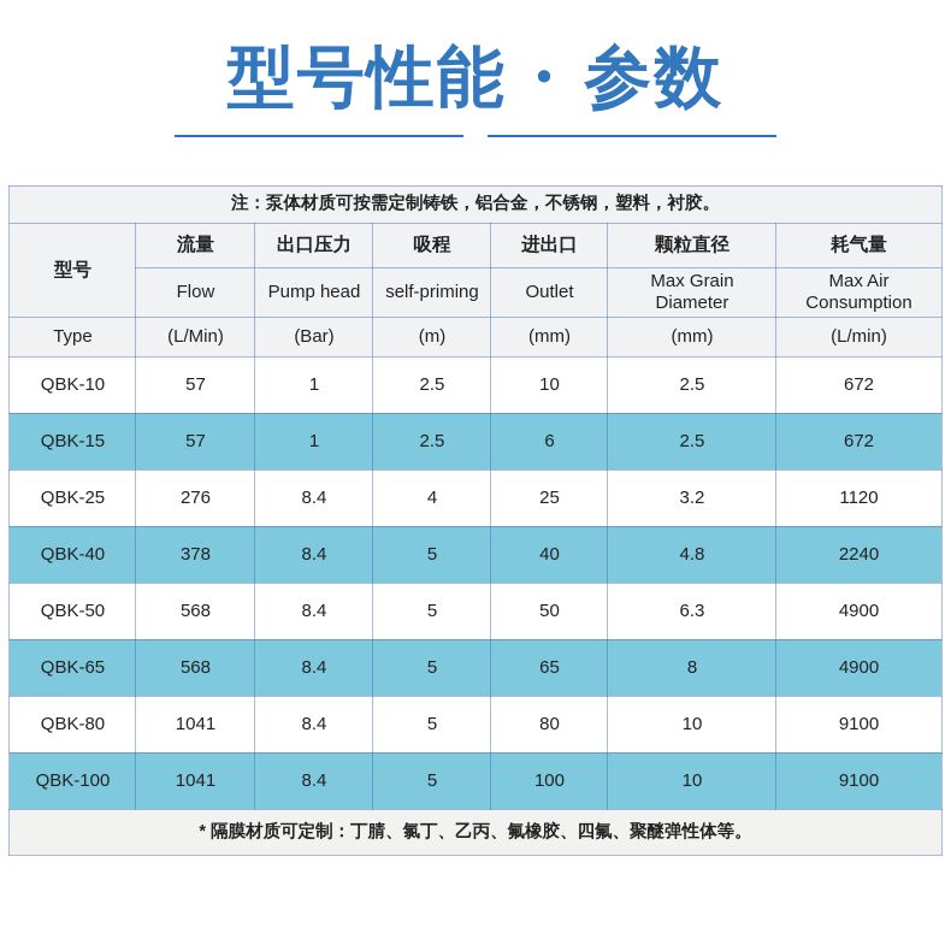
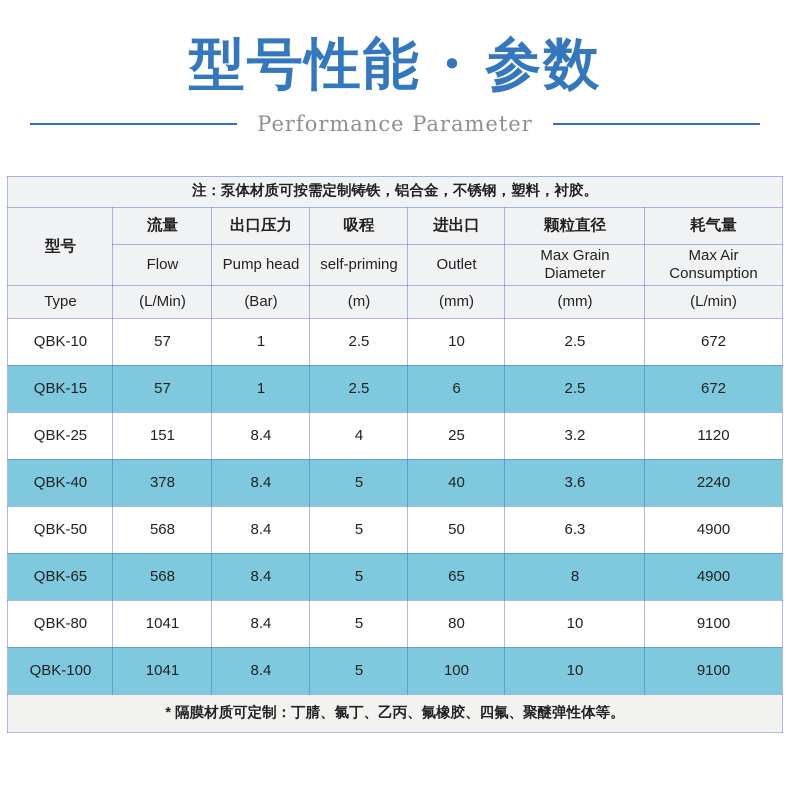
  型号性能 · 参数
+ Performance Parameter
  注：泵体材质可按需定制铸铁，铝合金，不锈钢，塑料，衬胶。
  型号	流量	出口压力	吸程	进出口	颗粒直径	耗气量
  Flow	Pump head	self-priming	Outlet	Max Grain Diameter	Max Air Consumption
  Type	(L/Min)	(Bar)	(m)	(mm)	(mm)	(L/min)
  QBK-10	57	1	2.5	10	2.5	672
  QBK-15	57	1	2.5	6	2.5	672
- QBK-25	276	8.4	4	25	3.2	1120
+ QBK-25	151	8.4	4	25	3.2	1120
- QBK-40	378	8.4	5	40	4.8	2240
+ QBK-40	378	8.4	5	40	3.6	2240
  QBK-50	568	8.4	5	50	6.3	4900
  QBK-65	568	8.4	5	65	8	4900
  QBK-80	1041	8.4	5	80	10	9100
  QBK-100	1041	8.4	5	100	10	9100
  * 隔膜材质可定制：丁腈、氯丁、乙丙、氟橡胶、四氟、聚醚弹性体等。
